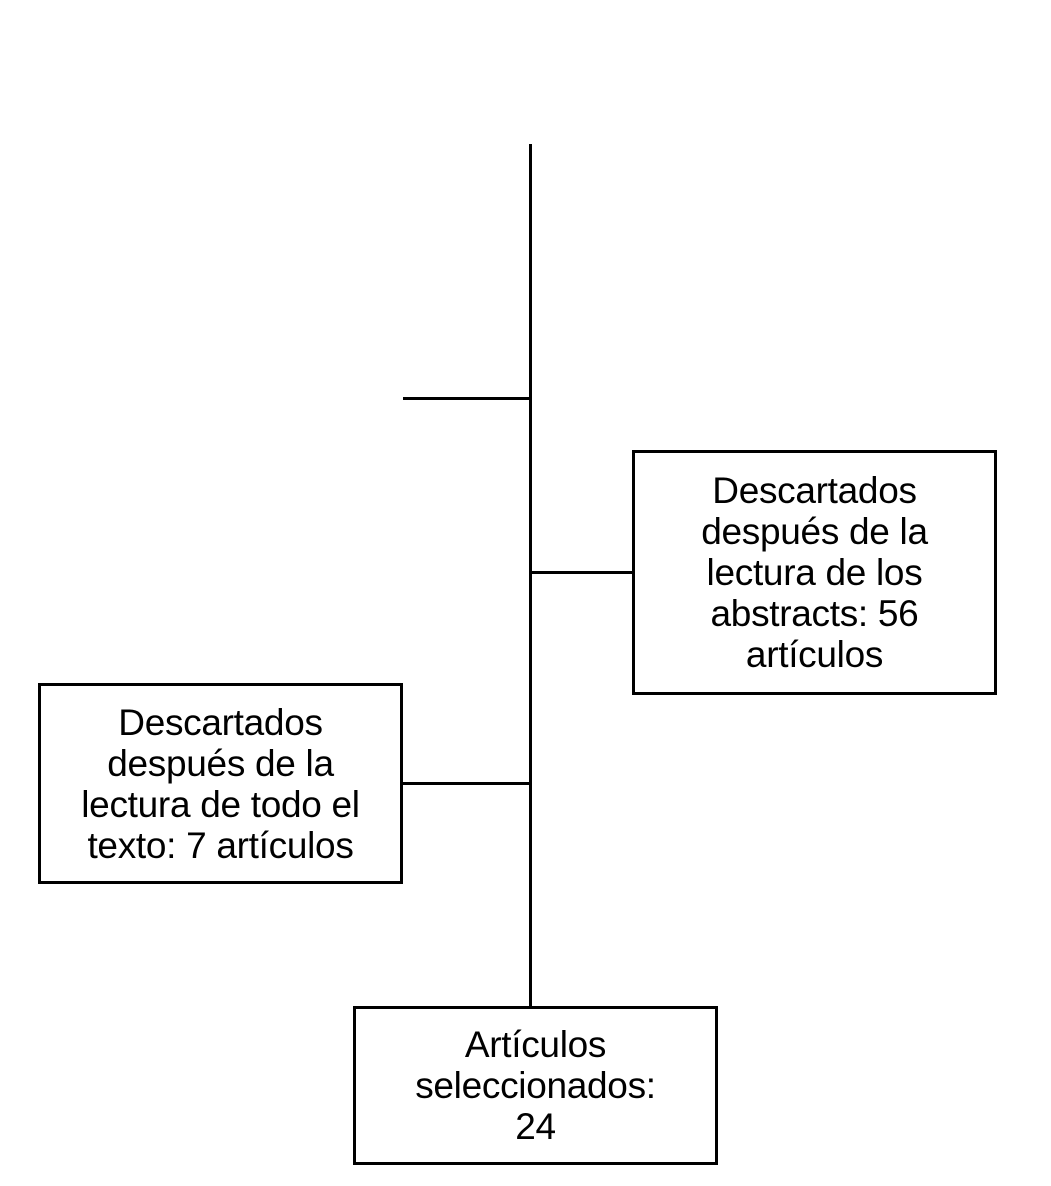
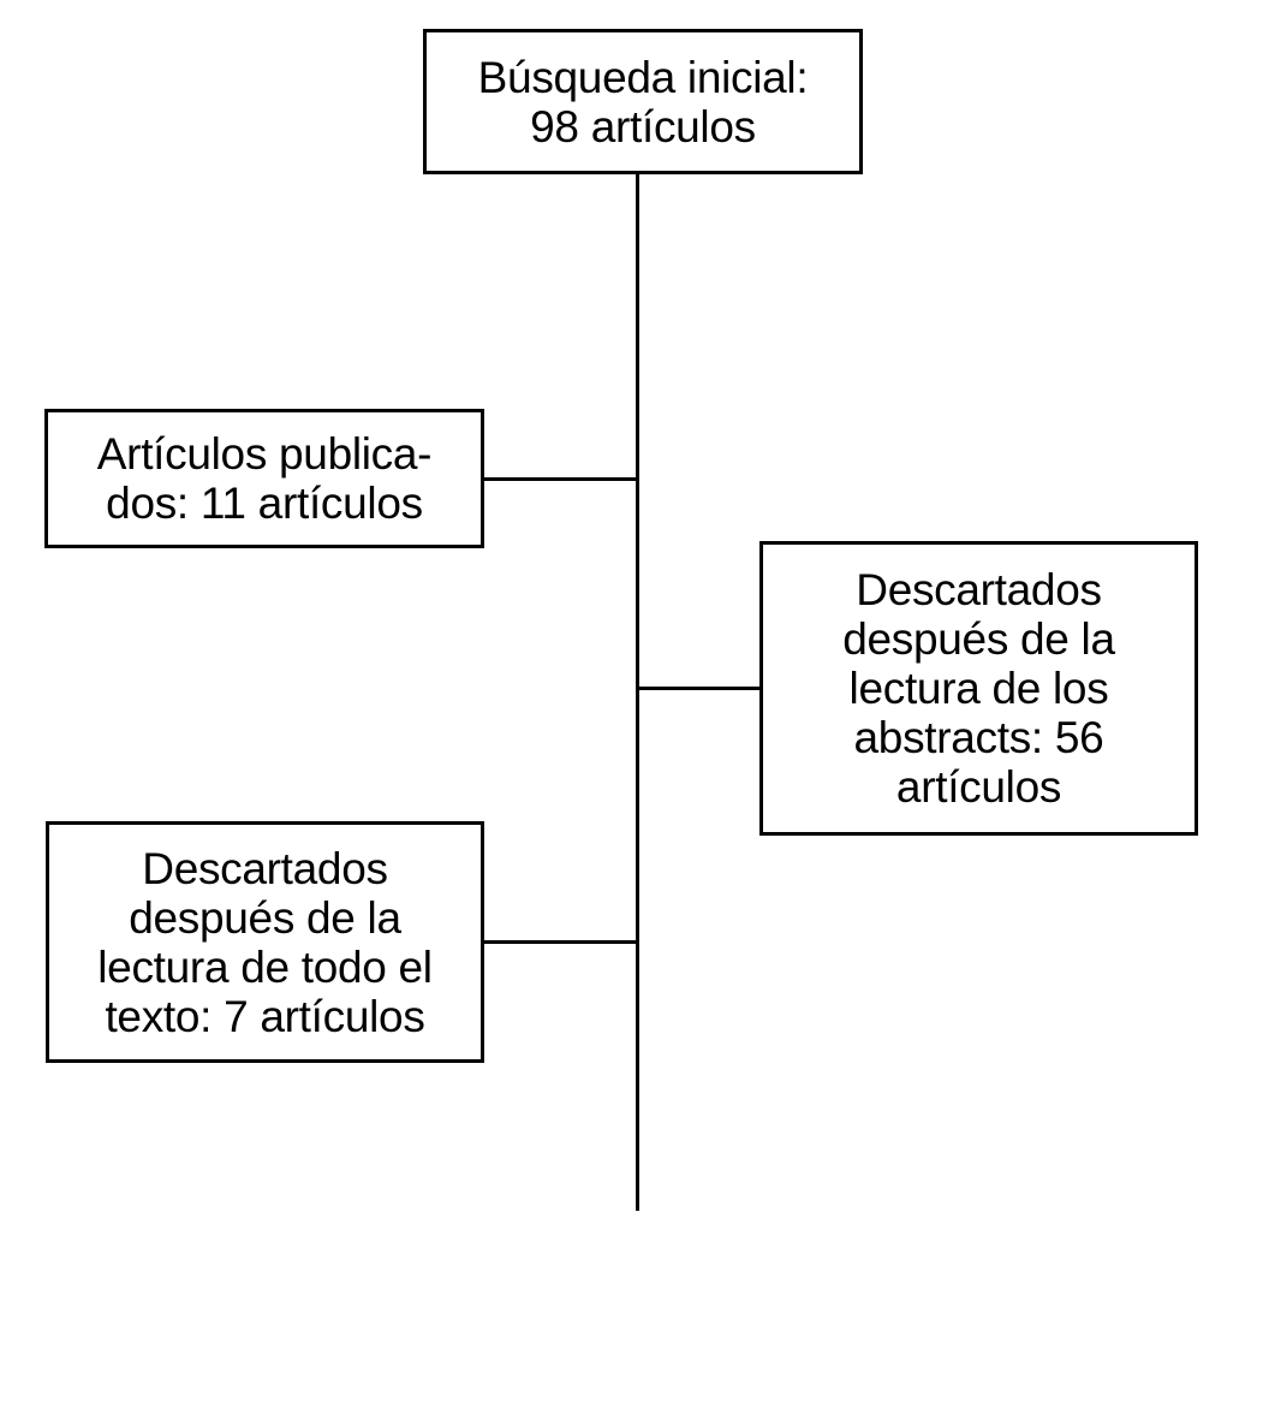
+ Búsqueda inicial:
+ 98 artículos
+ Artículos publica-
+ dos: 11 artículos
  Descartados
  después de la
  lectura de los
  abstracts: 56
  artículos
  Descartados
  después de la
  lectura de todo el
  texto: 7 artículos
- Artículos
- seleccionados:
- 24
